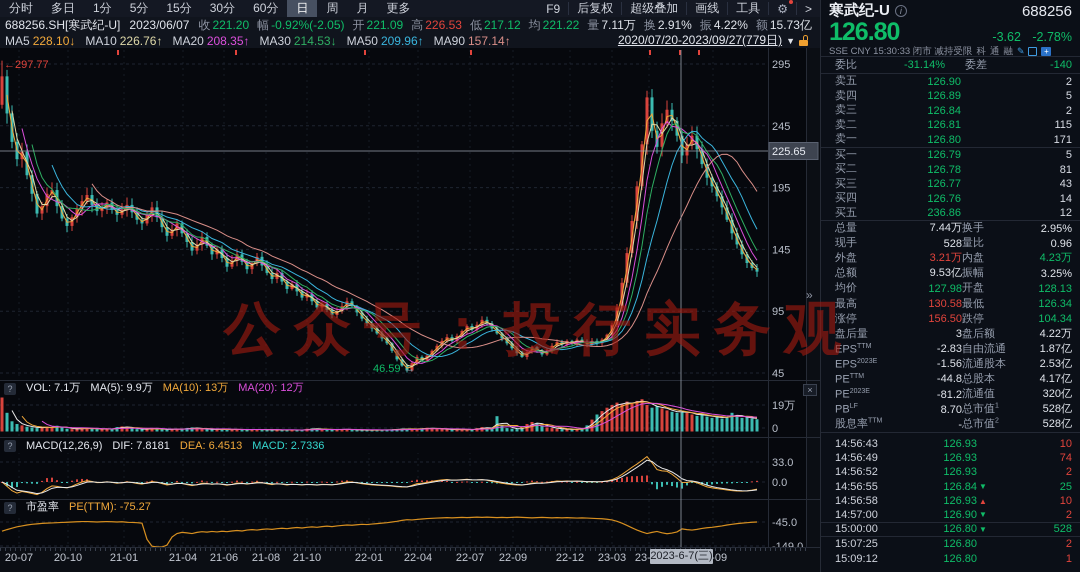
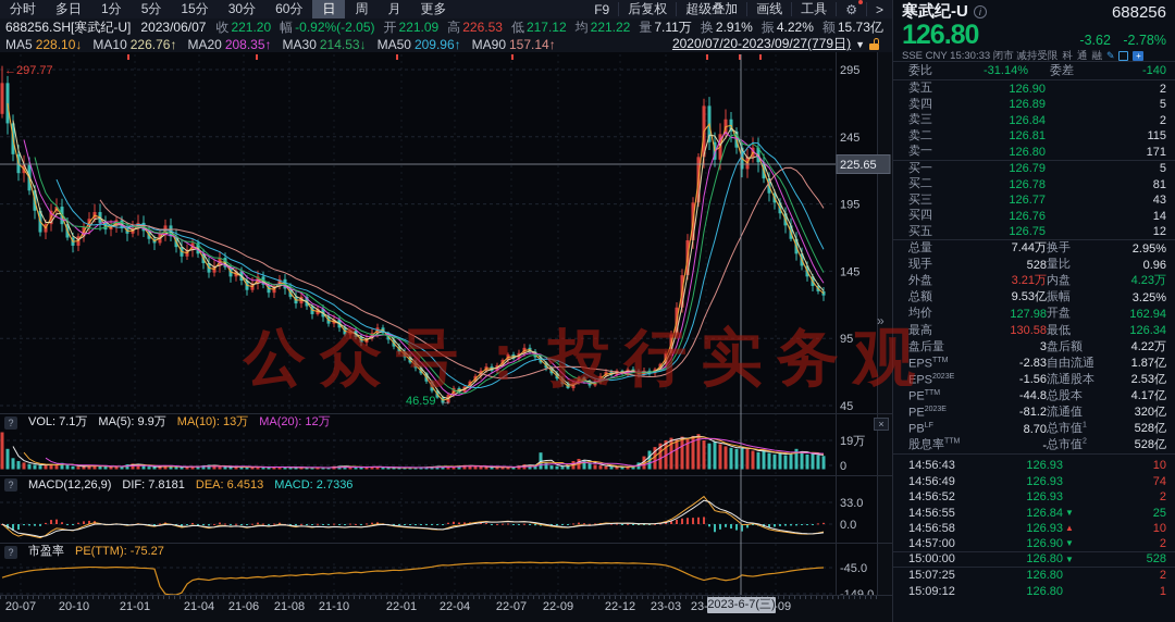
  分时
  多日
  1分
  5分
  15分
  30分
  60分
  日
  周
  月
  更多
  F9
  后复权
  超级叠加
  画线
  工具
  ⚙
  >
  688256.SH[寒武纪-U]
  2023/06/07
  收 221.20
  幅 -0.92%(-2.05)
  开 221.09
  高 226.53
  低 217.12
  均 221.22
  量 7.11万
  换 2.91%
  振 4.22%
  额 15.73亿
  MA5 228.10↓
  MA10 226.76↑
  MA20 208.35↑
  MA30 214.53↓
  MA50 209.96↑
  MA90 157.14↑
  2020/07/20-2023/09/27(779日)
  ▼
  295
  245
  195
  145
  95
  45
  19万
  0
  33.0
  0.0
  -45.0
  225.65
  ←297.77
  46.59
  →
  ?
  VOL: 7.1万 MA(5): 9.9万 MA(10): 13万 MA(20): 12万
  ?
  MACD(12,26,9) DIF: 7.8181 DEA: 6.4513 MACD: 2.7336
  ?
  市盈率 PE(TTM): -75.27
  ×
  »
  20-07
  20-10
  21-01
  21-04
  21-06
  21-08
  21-10
  22-01
  22-04
  22-07
  22-09
  22-12
  23-03
  2023-6-7(三)
  公众号：投行实务观
  寒武纪-U
  i
  688256
  126.80
  -3.62 -2.78%
  SSE CNY 15:30:33 闭市 减持受限
  科 通 融
  ✎
  +
  委比
  -31.14%
  委差
  -140
  卖五
  126.90
  2
  卖四
  126.89
  5
  卖三
  126.84
  2
  卖二
  126.81
  115
  卖一
  126.80
  171
  买一
  126.79
  5
  买二
  126.78
  81
  买三
  126.77
  43
  买四
  126.76
  14
  买五
- 236.86
+ 126.75
  12
  总量
  7.44万
  换手
  2.95%
  现手
  528
  量比
  0.96
  外盘
  3.21万
  内盘
  4.23万
  总额
  9.53亿
  振幅
  3.25%
  均价
  127.98
  开盘
- 128.13
+ 162.94
  最高
  130.58
  最低
  126.34
- 涨停
- 156.50
- 跌停
- 104.34
  盘后量
  3
  盘后额
  4.22万
  -2.83
  自由流通
  1.87亿
  -1.56
  流通股本
  2.53亿
  -44.8
  总股本
  4.17亿
  -81.2
  流通值
  320亿
  8.70
  总市值
  528亿
  -
  总市值
  528亿
  14:56:43
  126.93
  10
  14:56:49
  126.93
  74
  14:56:52
  126.93
  2
  14:56:55
  126.84
  ▼
  25
  14:56:58
  126.93
  ▲
  10
  14:57:00
  126.90
  ▼
  2
  15:00:00
  126.80
  ▼
  528
  15:07:25
  126.80
  2
  15:09:12
  126.80
  1
